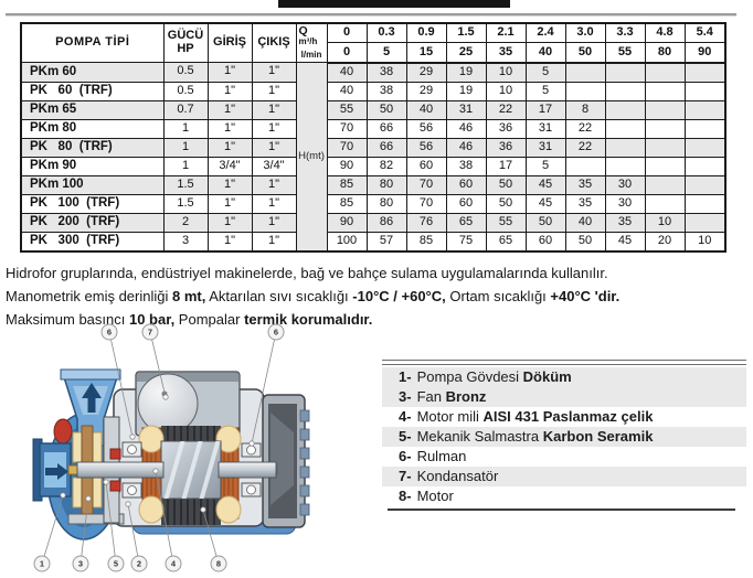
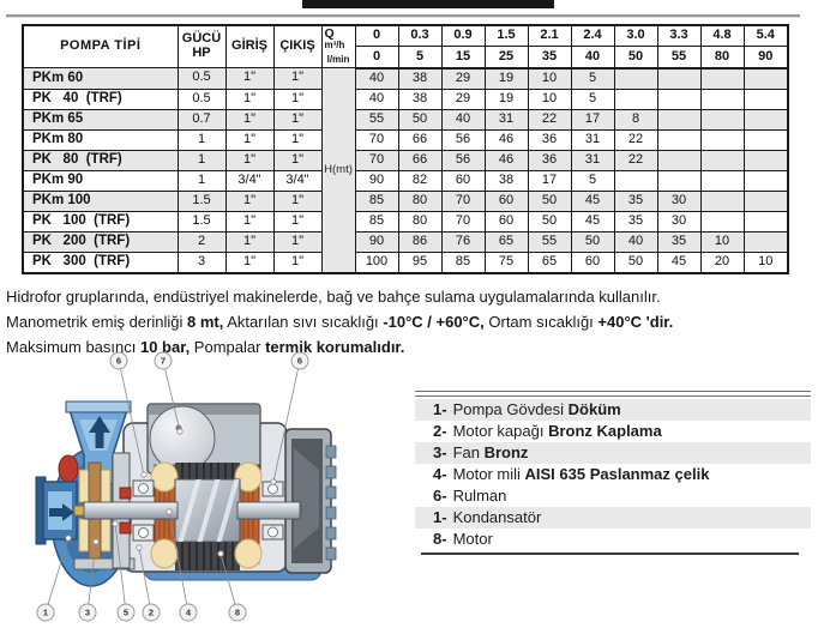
  POMPA TİPİ	GÜCÜHP	GİRİŞ	ÇIKIŞ	Q m³/hl/min	0	0.3	0.9	1.5	2.1	2.4	3.0	3.3	4.8	5.4
  0	5	15	25	35	40	50	55	80	90
  PKm 60	0.5	1"	1"	H(mt)	40	38	29	19	10	5
- PK 60 (TRF)	0.5	1"	1"	40	38	29	19	10	5
+ PK 40 (TRF)	0.5	1"	1"	40	38	29	19	10	5
  PKm 65	0.7	1"	1"	55	50	40	31	22	17	8
  PKm 80	1	1"	1"	70	66	56	46	36	31	22
  PK 80 (TRF)	1	1"	1"	70	66	56	46	36	31	22
  PKm 90	1	3/4"	3/4"	90	82	60	38	17	5
  PKm 100	1.5	1"	1"	85	80	70	60	50	45	35	30
  PK 100 (TRF)	1.5	1"	1"	85	80	70	60	50	45	35	30
  PK 200 (TRF)	2	1"	1"	90	86	76	65	55	50	40	35	10
- PK 300 (TRF)	3	1"	1"	100	57	85	75	65	60	50	45	20	10
+ PK 300 (TRF)	3	1"	1"	100	95	85	75	65	60	50	45	20	10
  Hidrofor gruplarında, endüstriyel makinelerde, bağ ve bahçe sulama uygulamalarında kullanılır.
  Manometrik emiş derinliği 8 mt, Aktarılan sıvı sıcaklığı -10°C / +60°C, Ortam sıcaklığı +40°C 'dir.
  Maksimum basıncı 10 bar, Pompalar termik korumalıdır.
  6
  7
  6
  1
  3
  5
  2
  4
  8
  1- Pompa Gövdesi Döküm
+ 2- Motor kapağı Bronz Kaplama
  3- Fan Bronz
- 4- Motor mili AISI 431 Paslanmaz çelik
+ 4- Motor mili AISI 635 Paslanmaz çelik
- 5- Mekanik Salmastra Karbon Seramik
  6- Rulman
- 7- Kondansatör
+ 1- Kondansatör
  8- Motor
